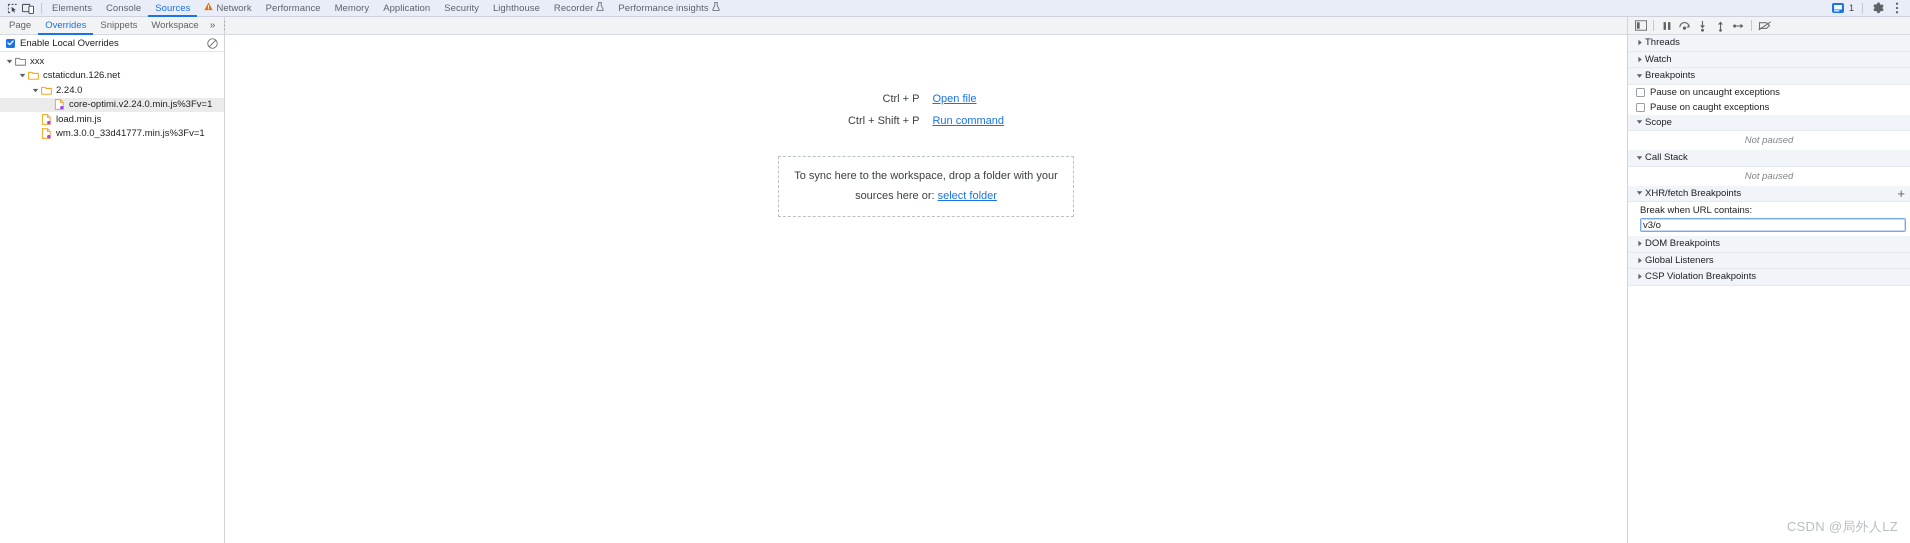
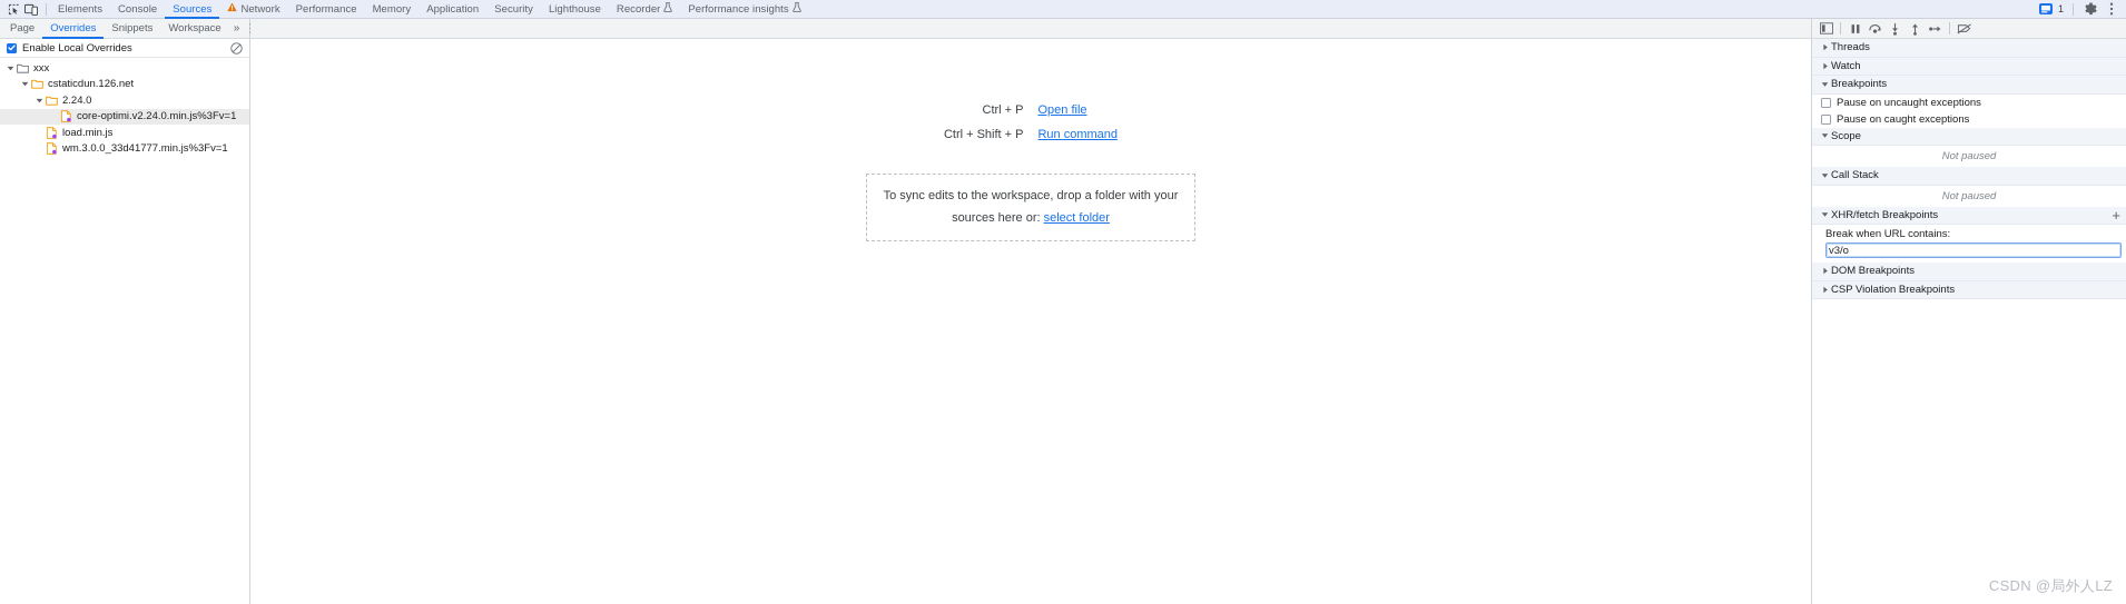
  Elements
  Console
  Sources
  Network
  Performance
  Memory
  Application
  Security
  Lighthouse
  Recorder
  Performance insights
  1
  Page
  Overrides
  Snippets
  Workspace
  »
  Enable Local Overrides
  xxx
  cstaticdun.126.net
  2.24.0
  core-optimi.v2.24.0.min.js%3Fv=1
  load.min.js
  wm.3.0.0_33d41777.min.js%3Fv=1
  Ctrl + P
  Open file
  Ctrl + Shift + P
  Run command
- To sync here to the workspace, drop a folder with your
+ To sync edits to the workspace, drop a folder with your
  sources here or: select folder
  Threads
  Watch
  Breakpoints
  Pause on uncaught exceptions
  Pause on caught exceptions
  Scope
  Not paused
  Call Stack
  Not paused
  XHR/fetch Breakpoints
  +
  Break when URL contains:
  v3/o
  DOM Breakpoints
- Global Listeners
  CSP Violation Breakpoints
  CSDN @局外人LZ
